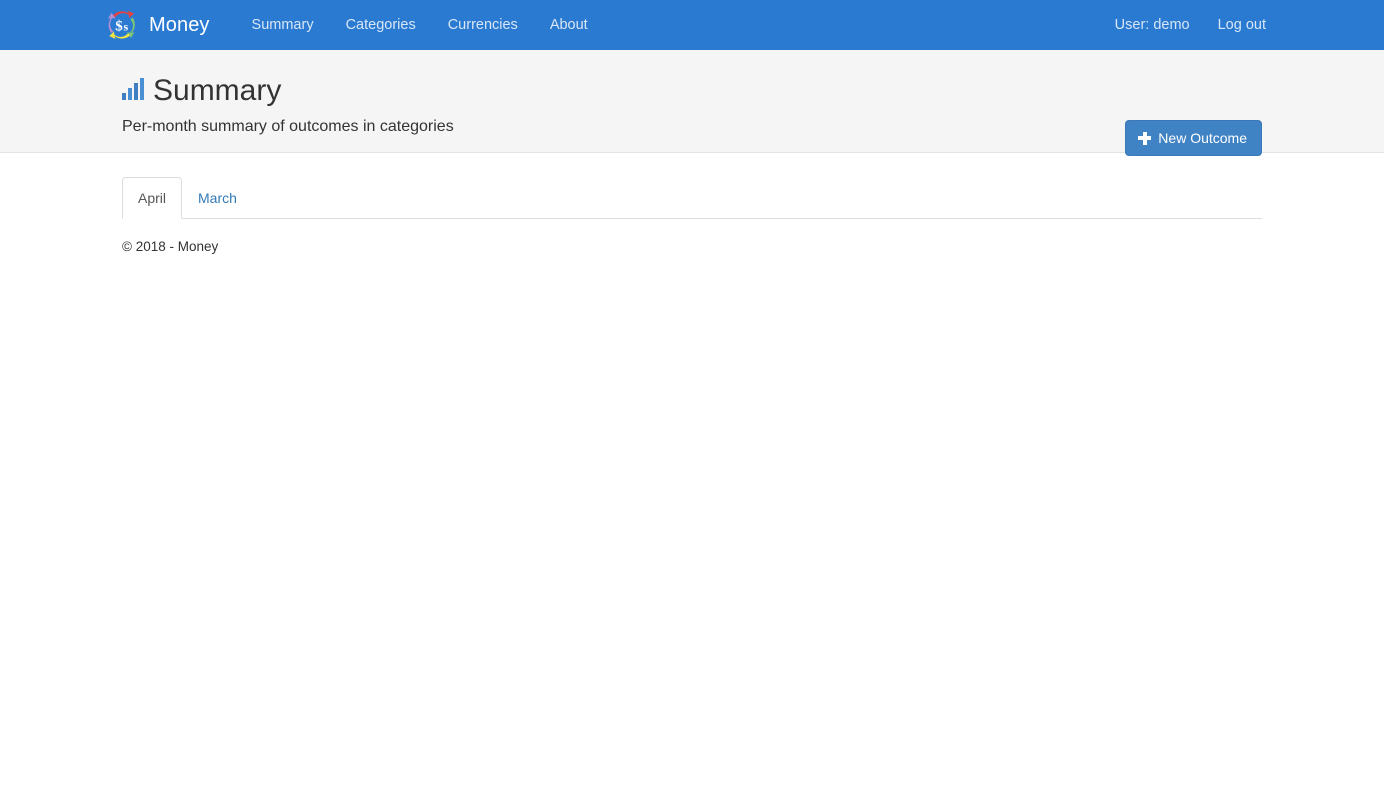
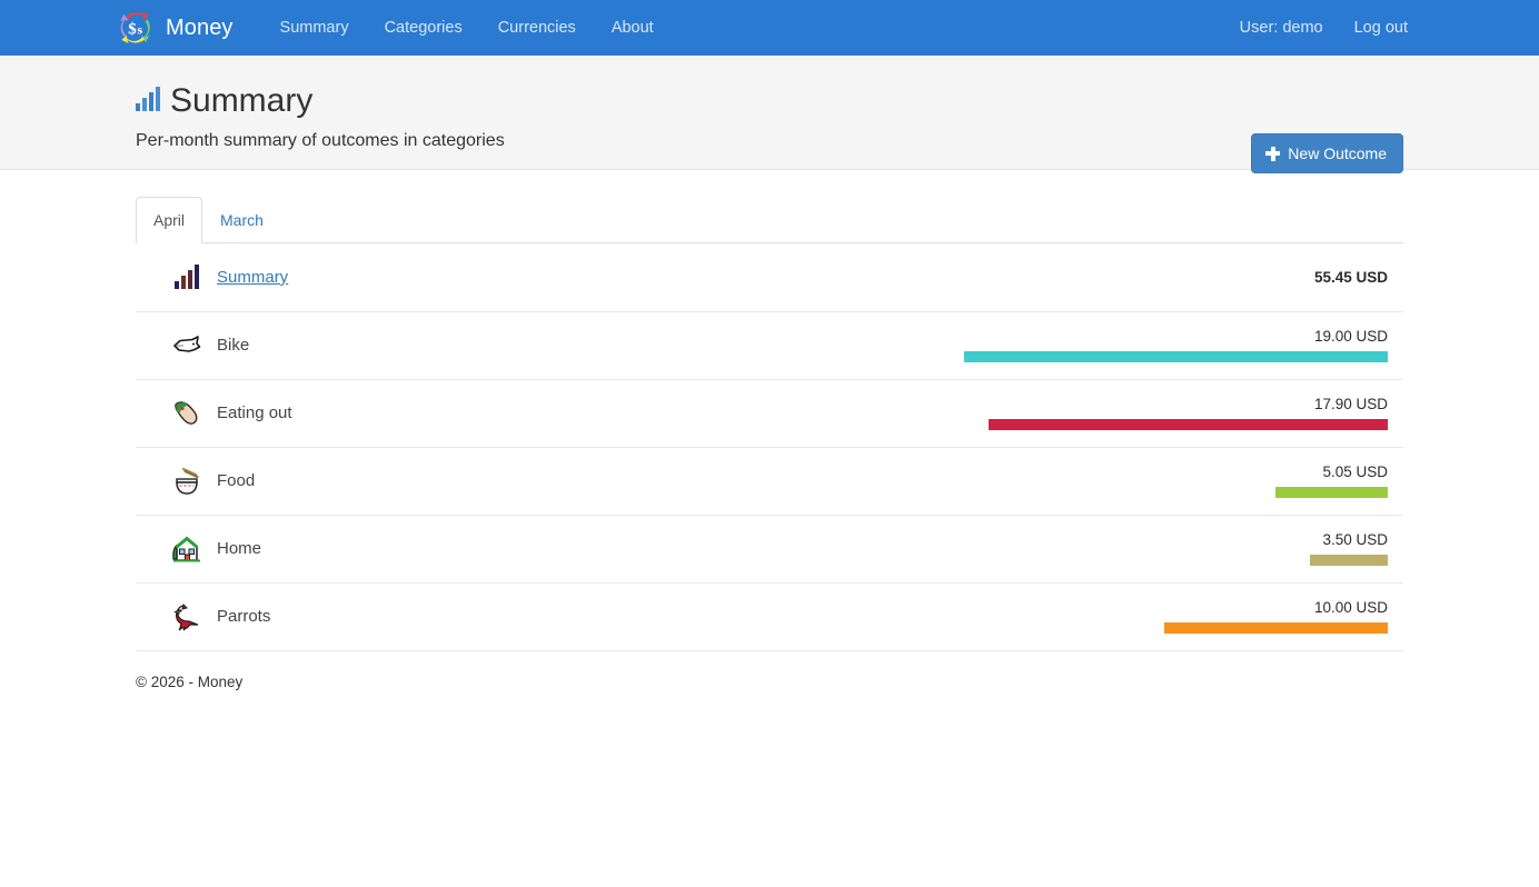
  $
  s
  Money
  Summary
  Categories
  Currencies
  About
  User: demo
  Log out
  Summary
  Per-month summary of outcomes in categories
  New Outcome
  April
  March
+ Summary	55.45 USD
+ Bike	19.00 USD
+ Eating out	17.90 USD
+ Food	5.05 USD
+ Home	3.50 USD
+ Parrots	10.00 USD
- © 2018 - Money
+ © 2026 - Money
